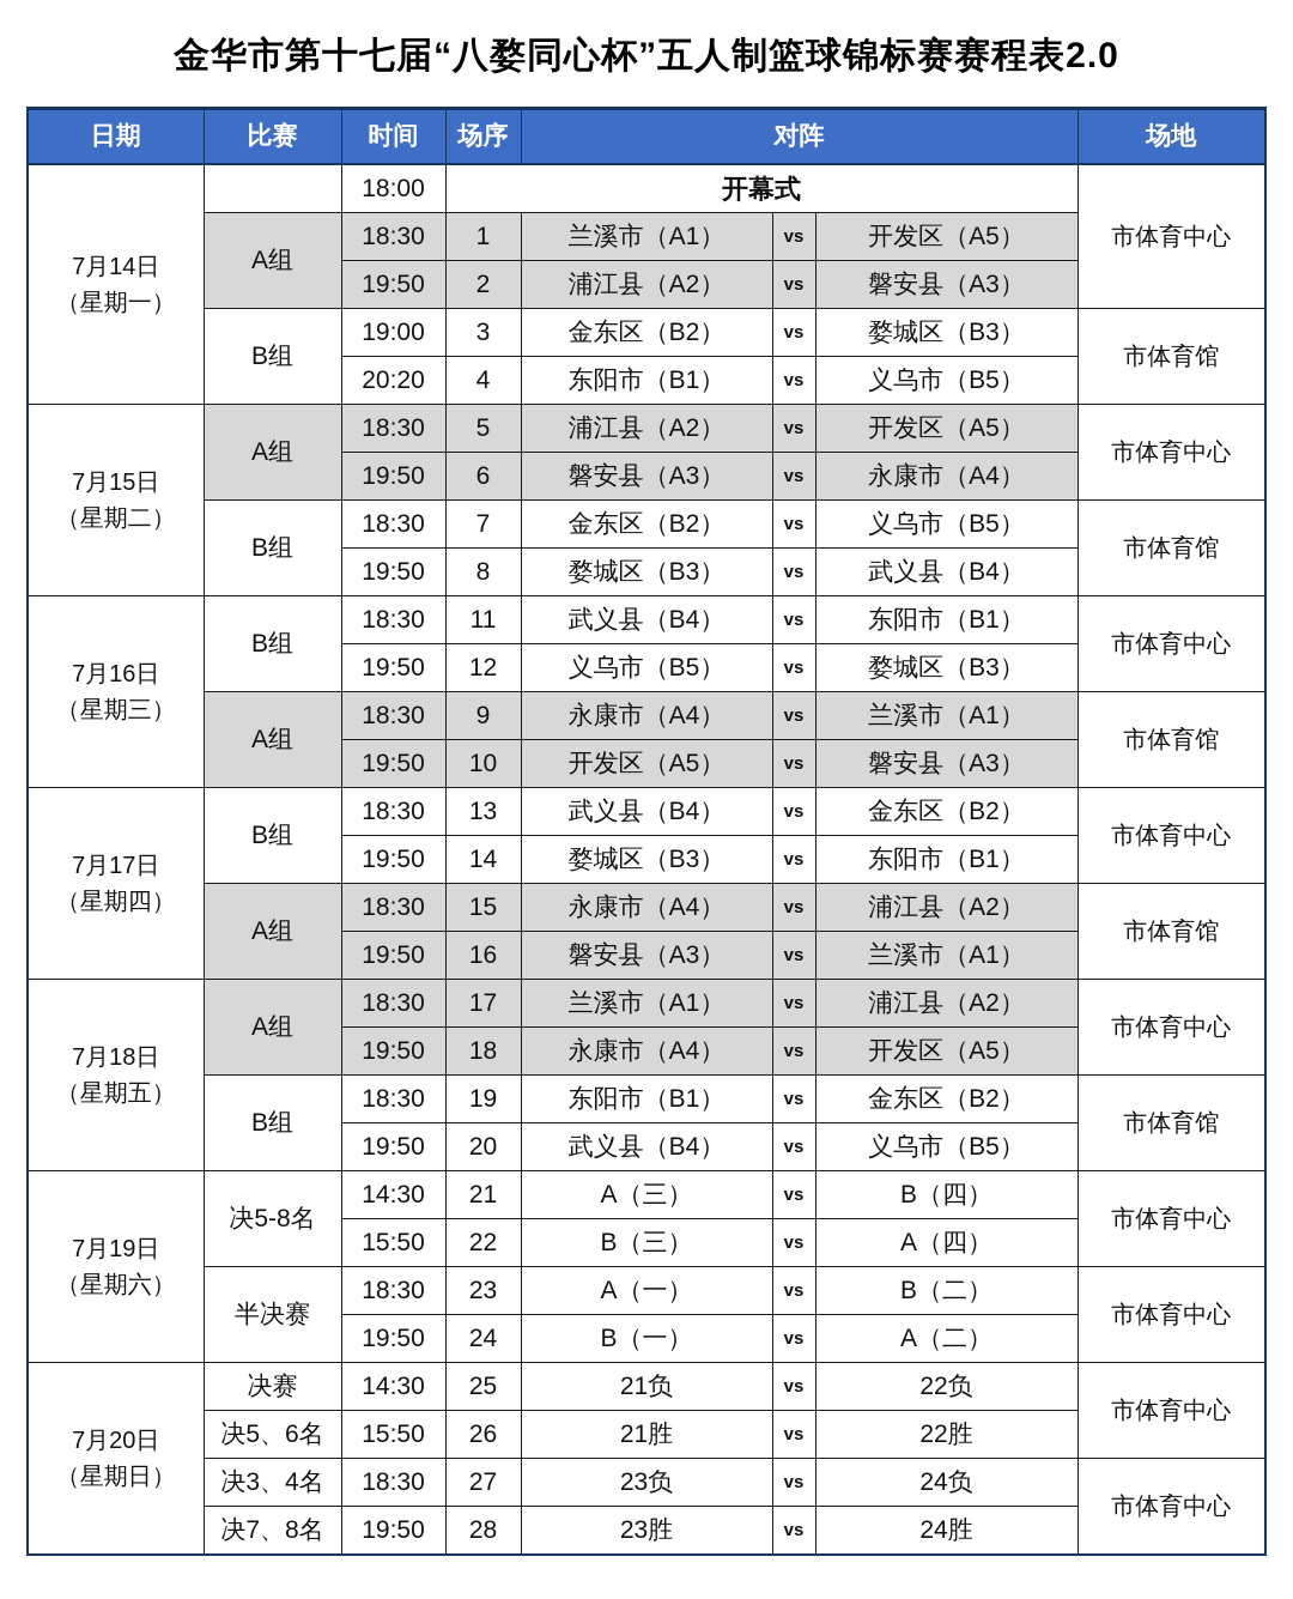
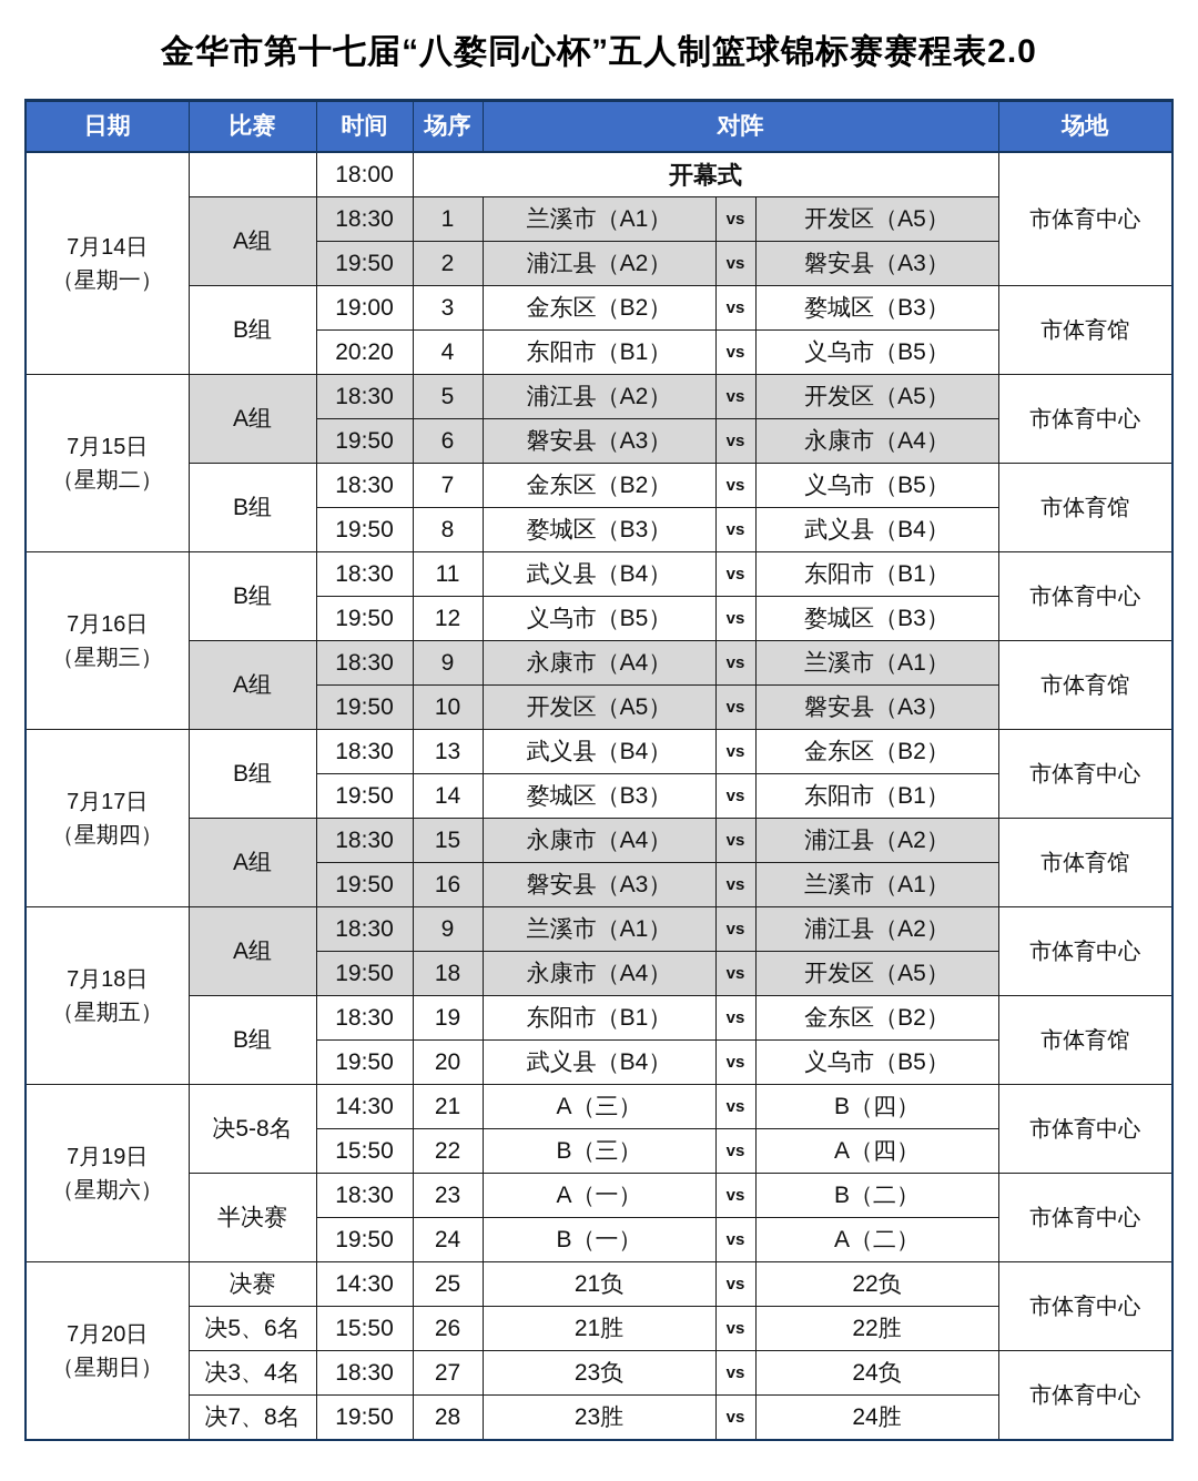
  金华市第十七届“八婺同心杯”五人制篮球锦标赛赛程表2.0
  日期	比赛	时间	场序	对阵	场地
  7月14日（星期一）		18:00	开幕式	市体育中心
  A组	18:30	1	兰溪市（A1）	vs	开发区（A5）
  19:50	2	浦江县（A2）	vs	磐安县（A3）
  B组	19:00	3	金东区（B2）	vs	婺城区（B3）	市体育馆
  20:20	4	东阳市（B1）	vs	义乌市（B5）
  7月15日（星期二）	A组	18:30	5	浦江县（A2）	vs	开发区（A5）	市体育中心
  19:50	6	磐安县（A3）	vs	永康市（A4）
  B组	18:30	7	金东区（B2）	vs	义乌市（B5）	市体育馆
  19:50	8	婺城区（B3）	vs	武义县（B4）
  7月16日（星期三）	B组	18:30	11	武义县（B4）	vs	东阳市（B1）	市体育中心
  19:50	12	义乌市（B5）	vs	婺城区（B3）
  A组	18:30	9	永康市（A4）	vs	兰溪市（A1）	市体育馆
  19:50	10	开发区（A5）	vs	磐安县（A3）
  7月17日（星期四）	B组	18:30	13	武义县（B4）	vs	金东区（B2）	市体育中心
  19:50	14	婺城区（B3）	vs	东阳市（B1）
  A组	18:30	15	永康市（A4）	vs	浦江县（A2）	市体育馆
  19:50	16	磐安县（A3）	vs	兰溪市（A1）
- 7月18日（星期五）	A组	18:30	17	兰溪市（A1）	vs	浦江县（A2）	市体育中心
+ 7月18日（星期五）	A组	18:30	9	兰溪市（A1）	vs	浦江县（A2）	市体育中心
  19:50	18	永康市（A4）	vs	开发区（A5）
  B组	18:30	19	东阳市（B1）	vs	金东区（B2）	市体育馆
  19:50	20	武义县（B4）	vs	义乌市（B5）
  7月19日（星期六）	决5-8名	14:30	21	A（三）	vs	B（四）	市体育中心
  15:50	22	B（三）	vs	A（四）
  半决赛	18:30	23	A（一）	vs	B（二）	市体育中心
  19:50	24	B（一）	vs	A（二）
  7月20日（星期日）	决赛	14:30	25	21负	vs	22负	市体育中心
  决5、6名	15:50	26	21胜	vs	22胜
  决3、4名	18:30	27	23负	vs	24负	市体育中心
  决7、8名	19:50	28	23胜	vs	24胜
